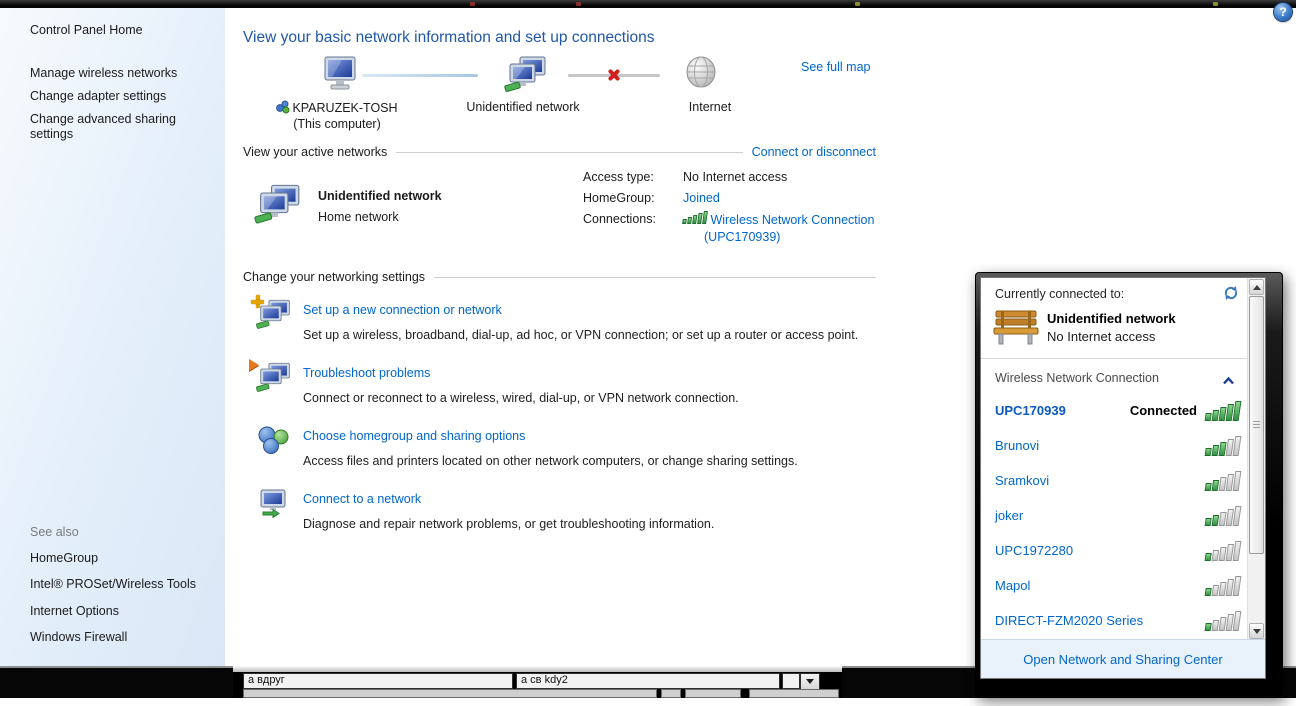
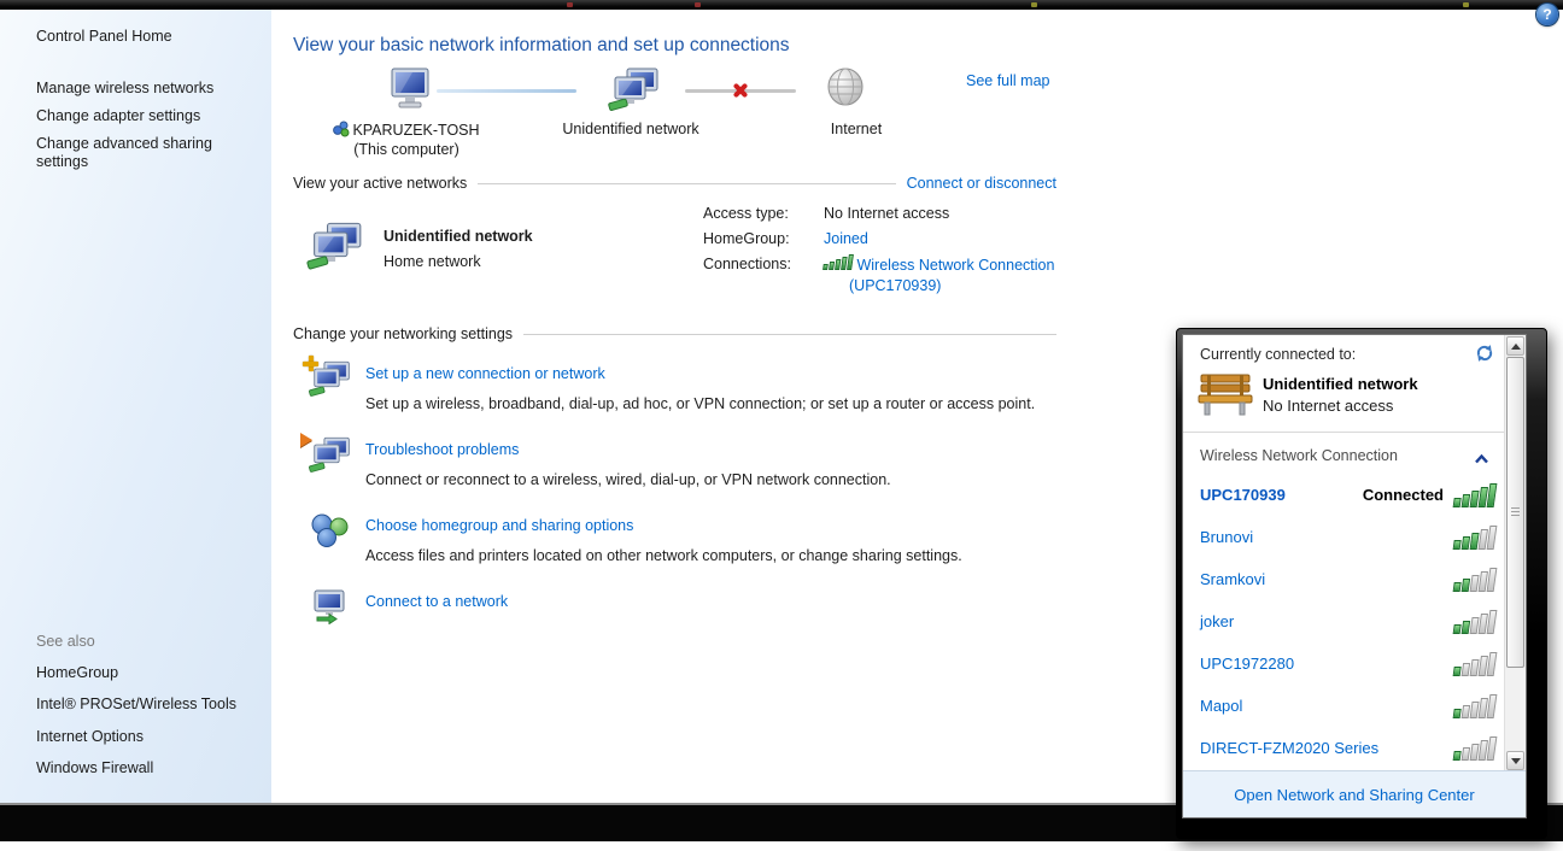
  ?
  Control Panel Home
  Manage wireless networks
  Change adapter settings
  Change advanced sharing settings
  See also
  HomeGroup
  Intel® PROSet/Wireless Tools
  Internet Options
  Windows Firewall
  View your basic network information and set up connections
  KPARUZEK-TOSH
  (This computer)
  Unidentified network
  Internet
  See full map
  View your active networks
  Connect or disconnect
  Unidentified network
  Home network
  Access type:
  No Internet access
  HomeGroup:
  Joined
  Connections:
  Wireless Network Connection
  (UPC170939)
  Change your networking settings
  Set up a new connection or network
  Set up a wireless, broadband, dial-up, ad hoc, or VPN connection; or set up a router or access point.
  Troubleshoot problems
  Connect or reconnect to a wireless, wired, dial-up, or VPN network connection.
  Choose homegroup and sharing options
  Access files and printers located on other network computers, or change sharing settings.
  Connect to a network
- Diagnose and repair network problems, or get troubleshooting information.
- а вдруг
- а св kdy2
  Currently connected to:
  Unidentified network
  No Internet access
  Wireless Network Connection
  UPC170939
  Connected
  Brunovi
  Sramkovi
  joker
  UPC1972280
  Mapol
  DIRECT-FZM2020 Series
  Open Network and Sharing Center
